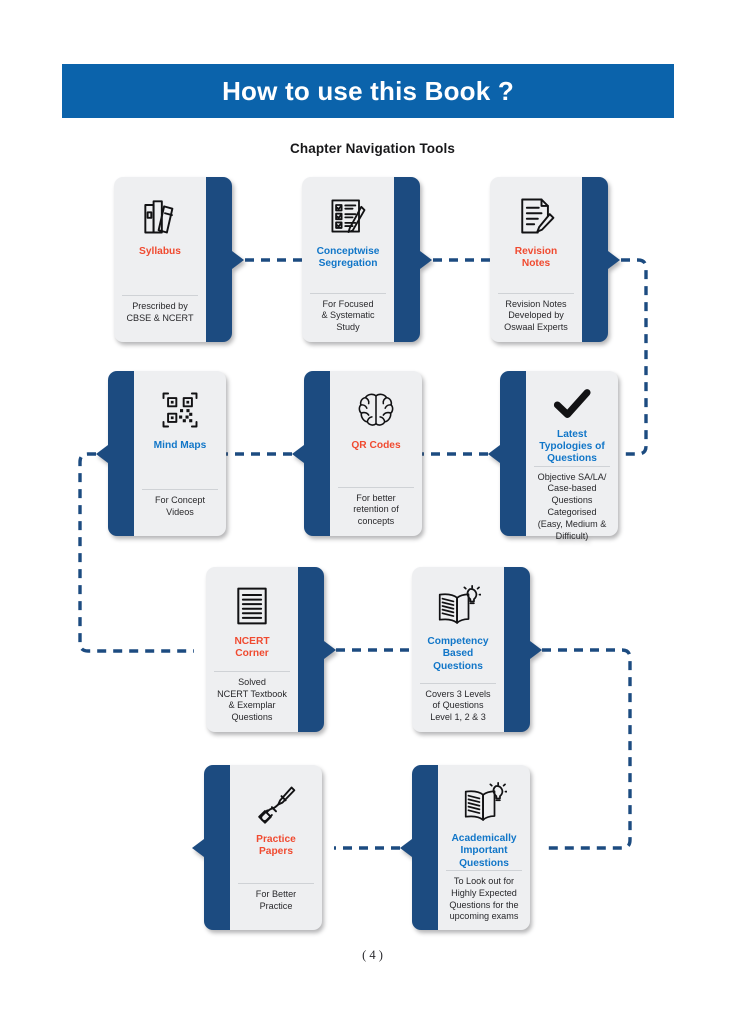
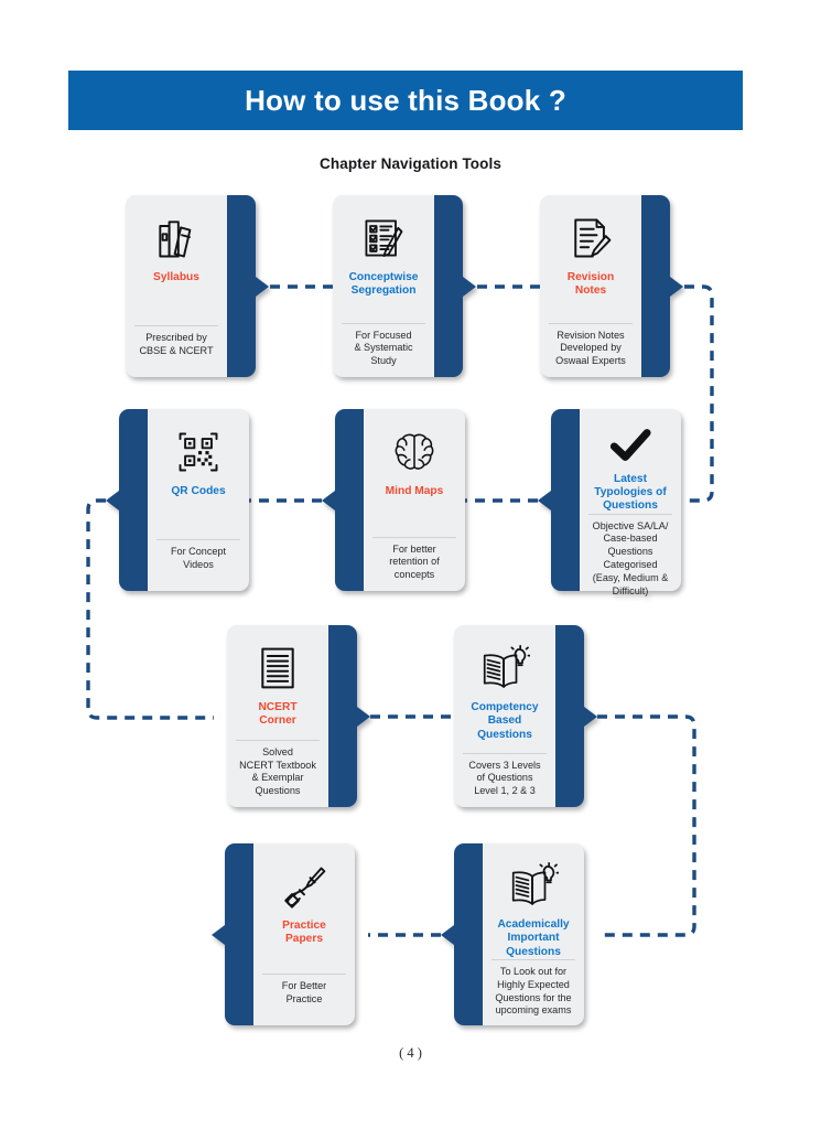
  How to use this Book ?
  Chapter Navigation Tools
  Syllabus
  Prescribed by
  CBSE & NCERT
  Conceptwise
  Segregation
  For Focused
  & Systematic
  Study
  Revision
  Notes
  Revision Notes
  Developed by
  Oswaal Experts
- Mind Maps
+ QR Codes
  For Concept
  Videos
- QR Codes
+ Mind Maps
  For better
  retention of
  concepts
  Latest
  Typologies of
  Questions
  Objective SA/LA/
  Case-based
  Questions
  Categorised
  (Easy, Medium &
  Difficult)
  NCERT
  Corner
  Solved
  NCERT Textbook
  & Exemplar
  Questions
  Competency
  Based
  Questions
  Covers 3 Levels
  of Questions
  Level 1, 2 & 3
  Practice
  Papers
  For Better
  Practice
  Academically
  Important
  Questions
  To Look out for
  Highly Expected
  Questions for the
  upcoming exams
  ( 4 )
